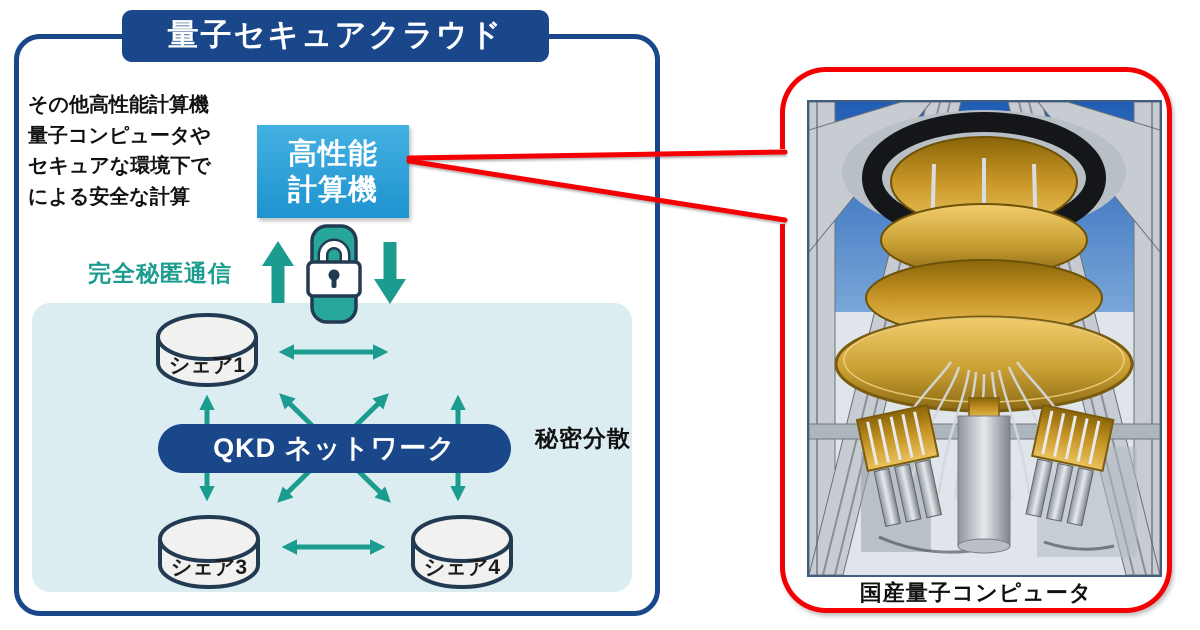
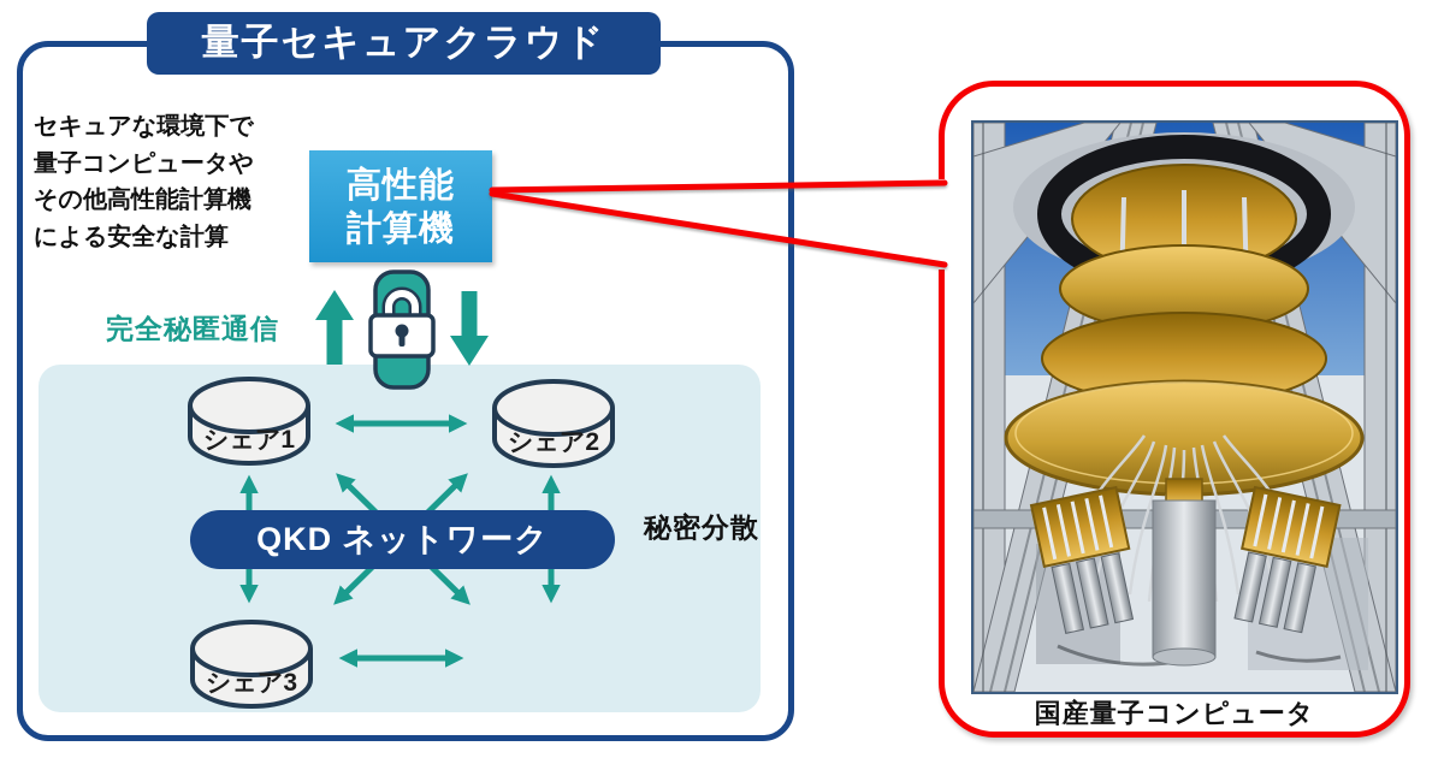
  量子セキュアクラウド
- その他高性能計算機
+ セキュアな環境下で
  量子コンピュータや
- セキュアな環境下で
+ その他高性能計算機
  による安全な計算
  高性能
  計算機
  完全秘匿通信
  シェア1
+ シェア2
  シェア3
- シェア4
  QKD ネットワーク
  秘密分散
  国産量子コンピュータ
